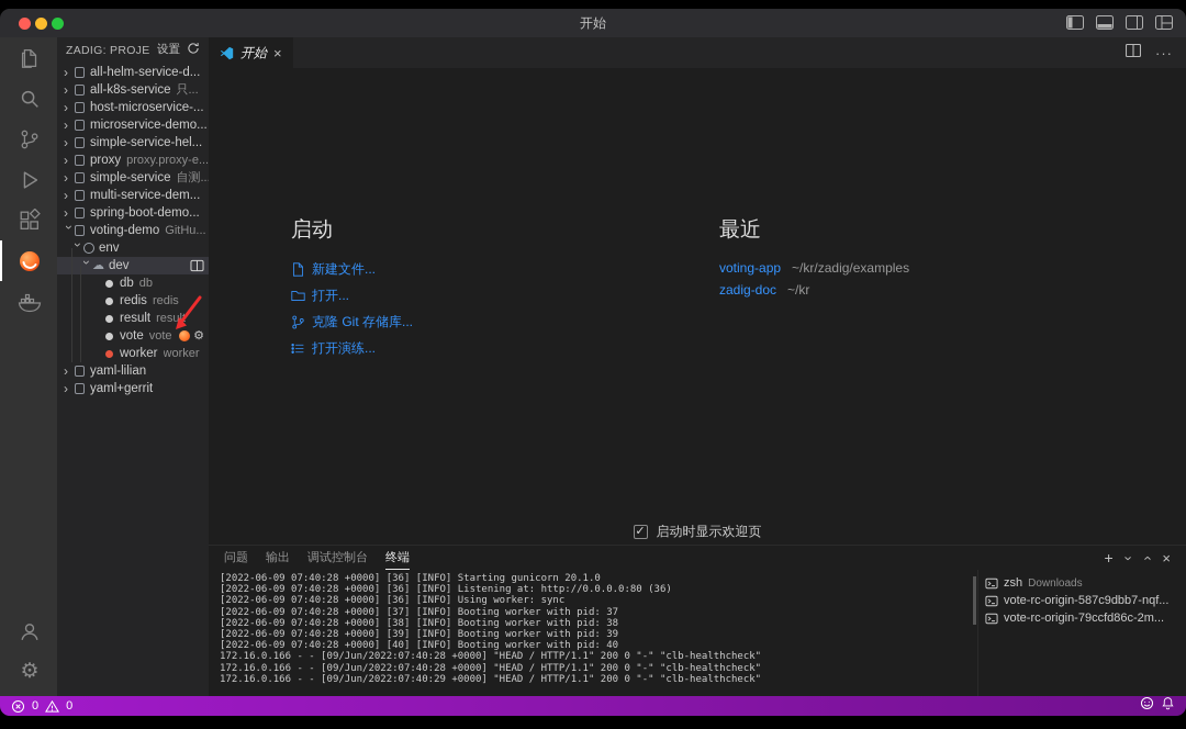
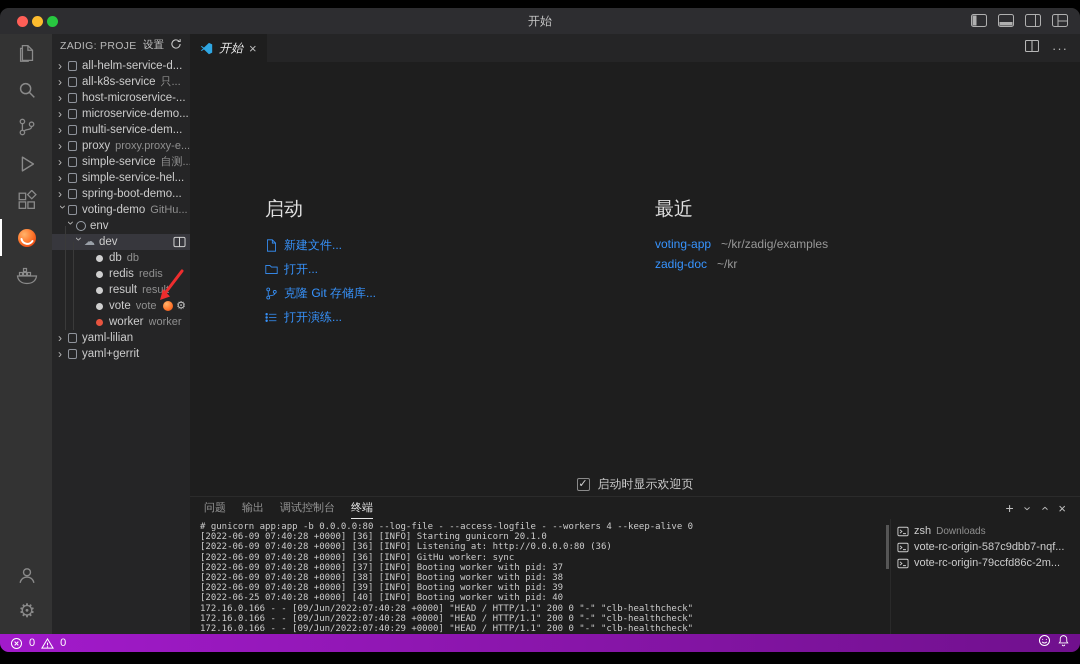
  开始
  ⚙
  ZADIG: PROJE
  设置
  ›
  all-helm-service-d...
  ›
  all-k8s-service
  只...
  ›
  host-microservice-...
  ›
  microservice-demo...
  ›
- simple-service-hel...
+ multi-service-dem...
  ›
  proxy
  proxy.proxy-e...
  ›
  simple-service
  自测..
  ›
- multi-service-dem...
+ simple-service-hel...
  ›
  spring-boot-demo...
  voting-demo
  GitHu...
  env
  ☁
  dev
  db
  db
  redis
  redis
  result
  resul
  vote
  vote
  ⚙
  worker
  worker
  ›
  yaml-lilian
  ›
  yaml+gerrit
  开始
  ×
  ···
  启动
  新建文件...
  打开...
  克隆 Git 存储库...
  打开演练...
  最近
  voting-app
  ~/kr/zadig/examples
  zadig-doc
  ~/kr
  ✓
  启动时显示欢迎页
  问题
  输出
  调试控制台
  终端
  +
  ×
+ # gunicorn app:app -b 0.0.0.0:80 --log-file - --access-logfile - --workers 4 --keep-alive 0
  [2022-06-09 07:40:28 +0000] [36] [INFO] Starting gunicorn 20.1.0
  [2022-06-09 07:40:28 +0000] [36] [INFO] Listening at: http://0.0.0.0:80 (36)
- [2022-06-09 07:40:28 +0000] [36] [INFO] Using worker: sync
+ [2022-06-09 07:40:28 +0000] [36] [INFO] GitHu worker: sync
  [2022-06-09 07:40:28 +0000] [37] [INFO] Booting worker with pid: 37
  [2022-06-09 07:40:28 +0000] [38] [INFO] Booting worker with pid: 38
  [2022-06-09 07:40:28 +0000] [39] [INFO] Booting worker with pid: 39
- [2022-06-09 07:40:28 +0000] [40] [INFO] Booting worker with pid: 40
+ [2022-06-25 07:40:28 +0000] [40] [INFO] Booting worker with pid: 40
  172.16.0.166 - - [09/Jun/2022:07:40:28 +0000] "HEAD / HTTP/1.1" 200 0 "-" "clb-healthcheck"
  172.16.0.166 - - [09/Jun/2022:07:40:28 +0000] "HEAD / HTTP/1.1" 200 0 "-" "clb-healthcheck"
  172.16.0.166 - - [09/Jun/2022:07:40:29 +0000] "HEAD / HTTP/1.1" 200 0 "-" "clb-healthcheck"
  zsh
  Downloads
  vote-rc-origin-587c9dbb7-nqf...
  vote-rc-origin-79ccfd86c-2m...
  0
  0
